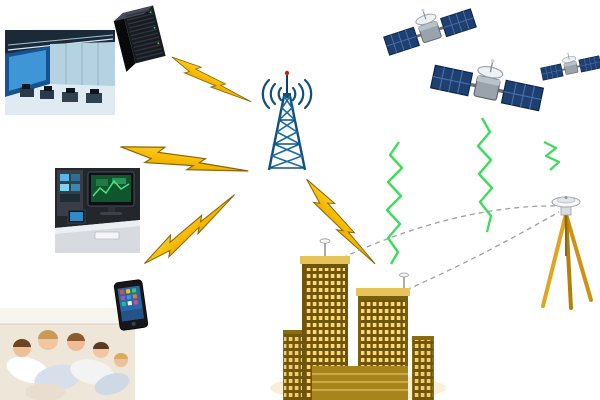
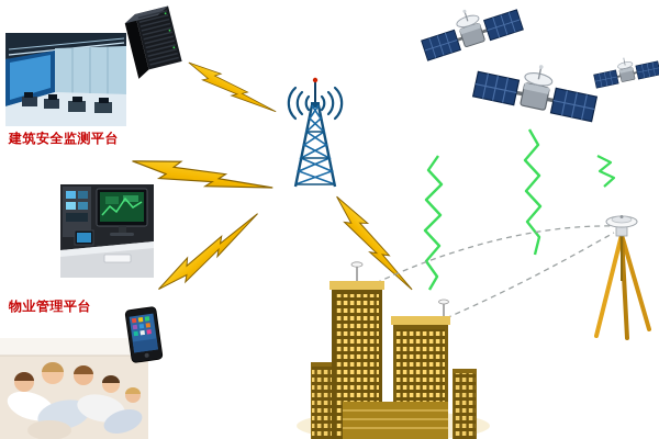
+ 建筑安全监测平台
+ 物业管理平台
